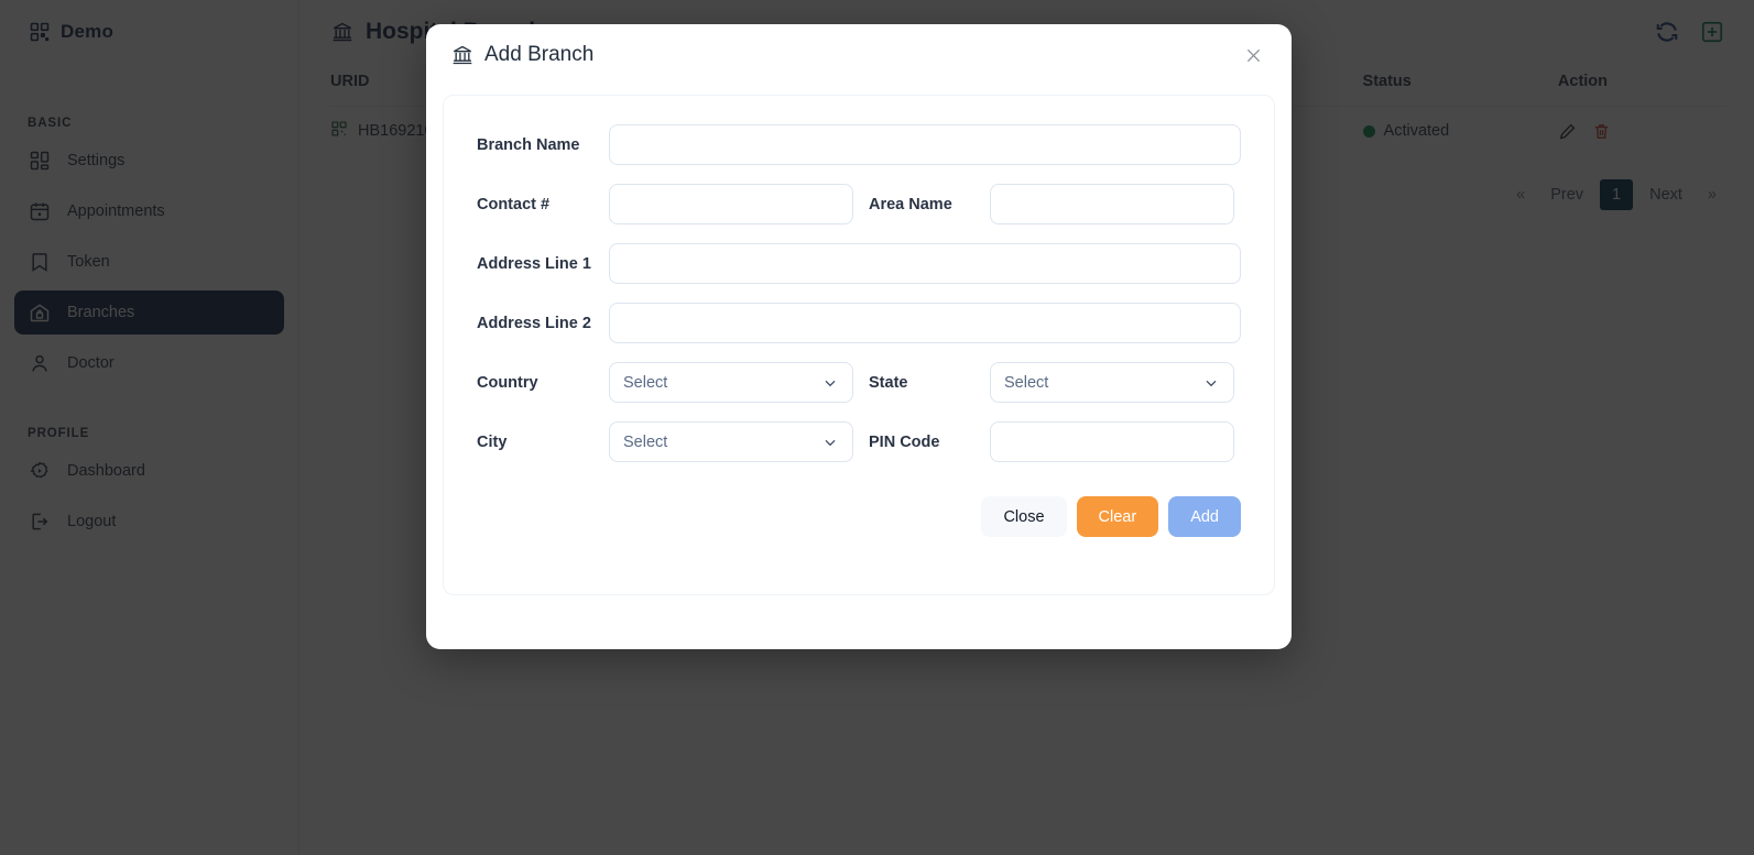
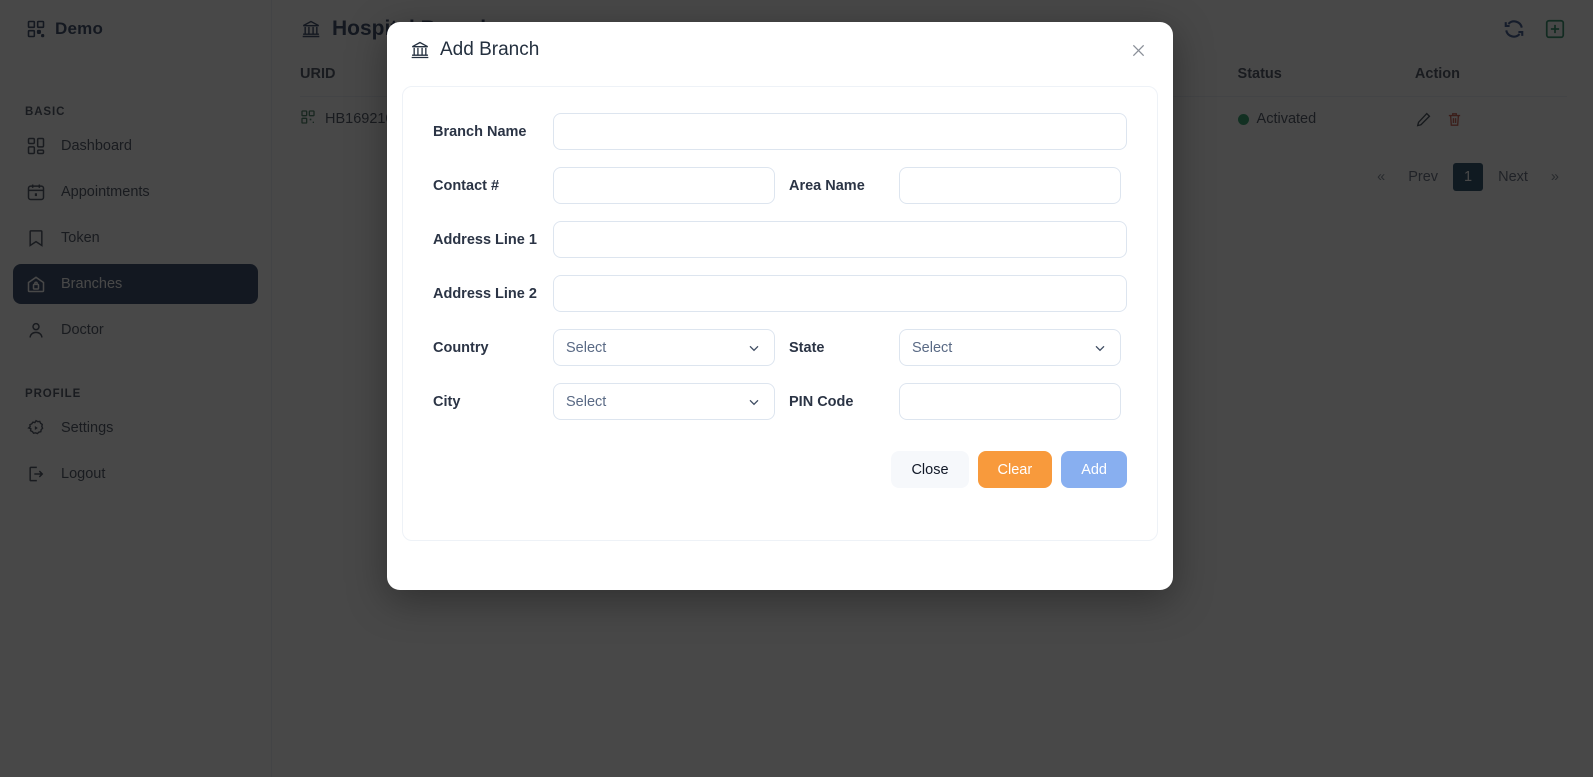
  Demo
  BASIC
- Settings
+ Dashboard
  Appointments
  Token
  Branches
  Doctor
  PROFILE
- Dashboard
+ Settings
  Logout
  «
  Prev
  1
  Next
  »
  Add Branch
  Branch Name
  Contact #
  Area Name
  Address Line 1
  Address Line 2
  Country
  Select
  State
  Select
  City
  Select
  PIN Code
  Close
  Clear
  Add
